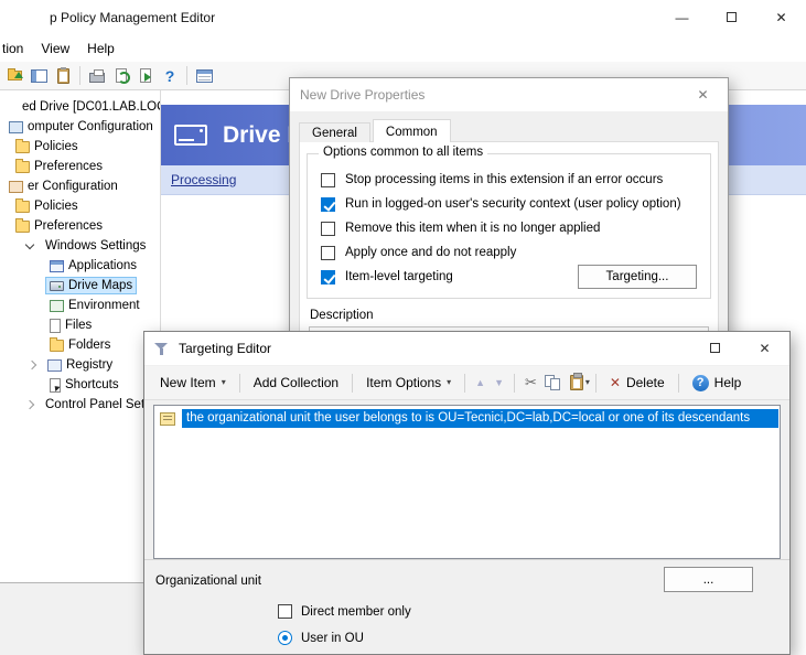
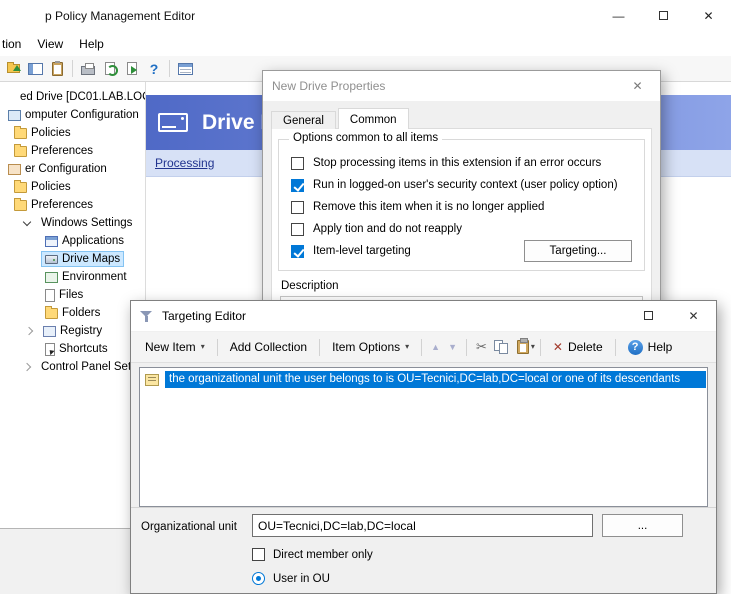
  p Policy Management Editor
  —
  ✕
  tion
  View
  Help
  ?
  ed Drive [DC01.LAB.LO
  omputer Configuration
  Policies
  Preferences
  er Configuration
  Policies
  Preferences
  Windows Settings
  Applications
  Drive Maps
  Environment
  Files
  Folders
  Registry
  Shortcuts
  Control Panel Se
  Processing
  New Drive Properties
  ✕
  General
  Common
  Options common to all items
  Stop processing items in this extension if an error occurs
  Run in logged-on user's security context (user policy option)
  Remove this item when it is no longer applied
- Apply once and do not reapply
+ Apply tion and do not reapply
  Item-level targeting
  Targeting...
  Description
  Targeting Editor
  ✕
  New Item
  ▾
  Add Collection
  Item Options
  ▾
  ▲
  ▼
  ✂
  ▾
  ✕
  Delete
  ?
  Help
  the organizational unit the user belongs to is OU=Tecnici,DC=lab,DC=local or one of its descendants
  Organizational unit
+ OU=Tecnici,DC=lab,DC=local
  ...
  Direct member only
  User in OU
